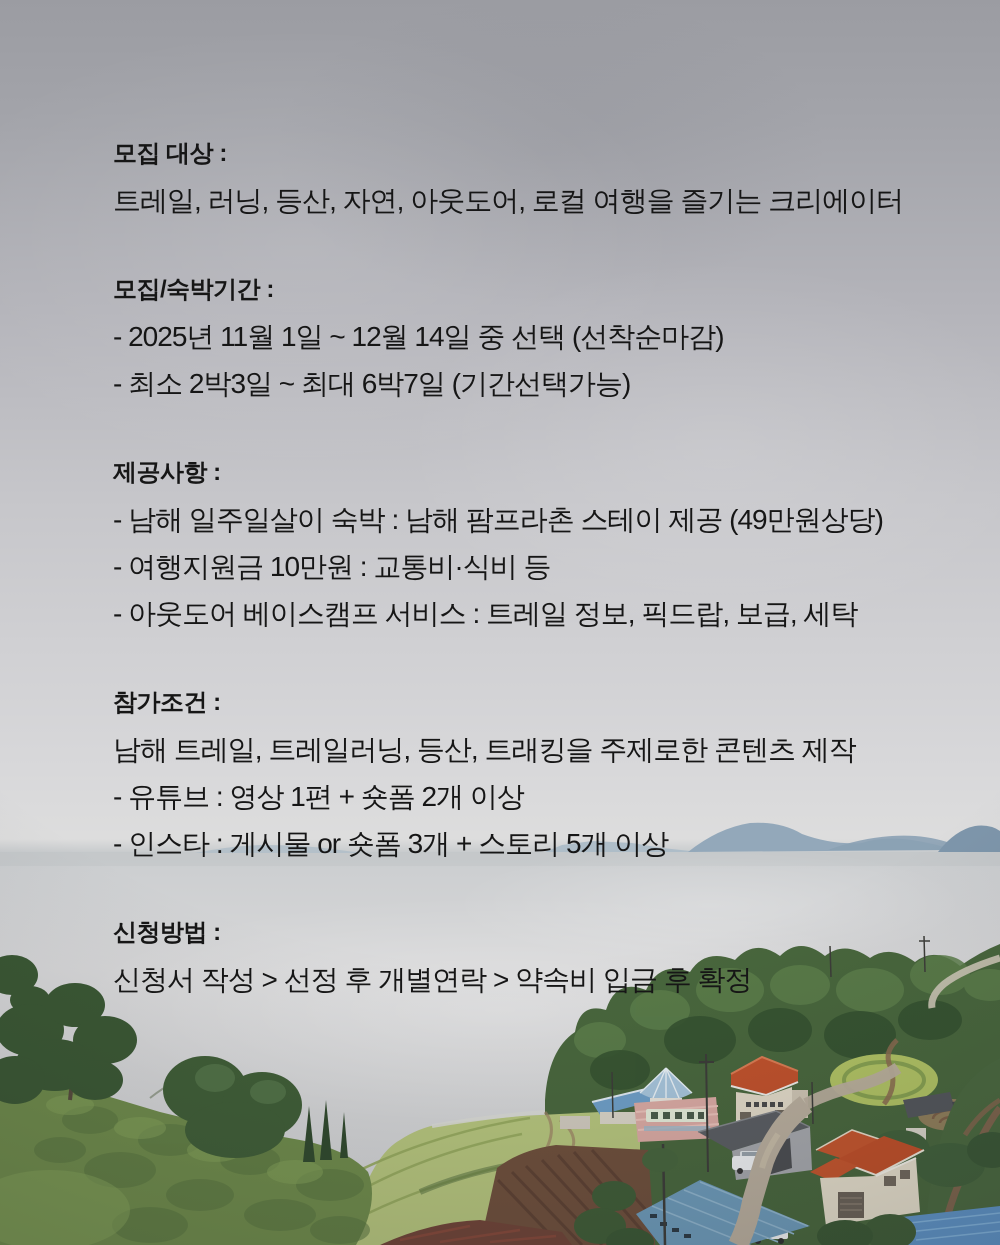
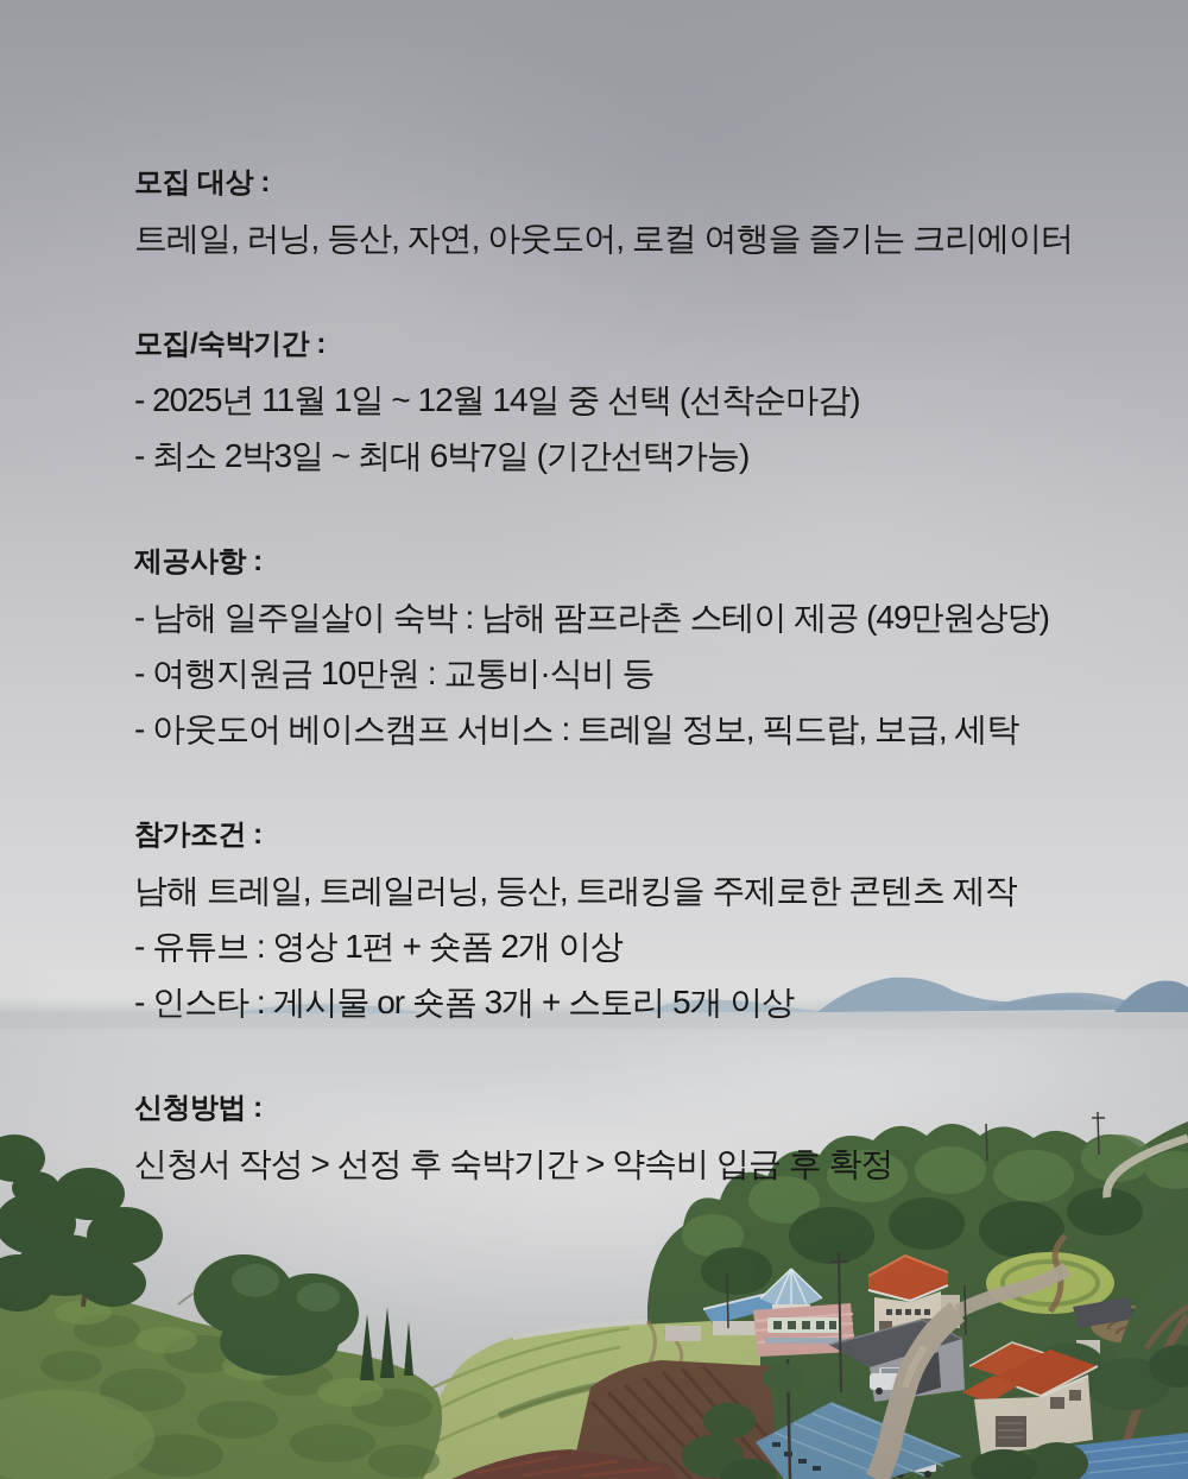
  모집 대상 :
  트레일, 러닝, 등산, 자연, 아웃도어, 로컬 여행을 즐기는 크리에이터
  모집/숙박기간 :
  - 2025년 11월 1일 ~ 12월 14일 중 선택 (선착순마감)
  - 최소 2박3일 ~ 최대 6박7일 (기간선택가능)
  제공사항 :
  - 남해 일주일살이 숙박 : 남해 팜프라촌 스테이 제공 (49만원상당)
  - 여행지원금 10만원 : 교통비·식비 등
  - 아웃도어 베이스캠프 서비스 : 트레일 정보, 픽드랍, 보급, 세탁
  참가조건 :
  남해 트레일, 트레일러닝, 등산, 트래킹을 주제로한 콘텐츠 제작
  - 유튜브 : 영상 1편 + 숏폼 2개 이상
  - 인스타 : 게시물 or 숏폼 3개 + 스토리 5개 이상
  신청방법 :
- 신청서 작성 > 선정 후 개별연락 > 약속비 입금 후 확정
+ 신청서 작성 > 선정 후 숙박기간 > 약속비 입금 후 확정
